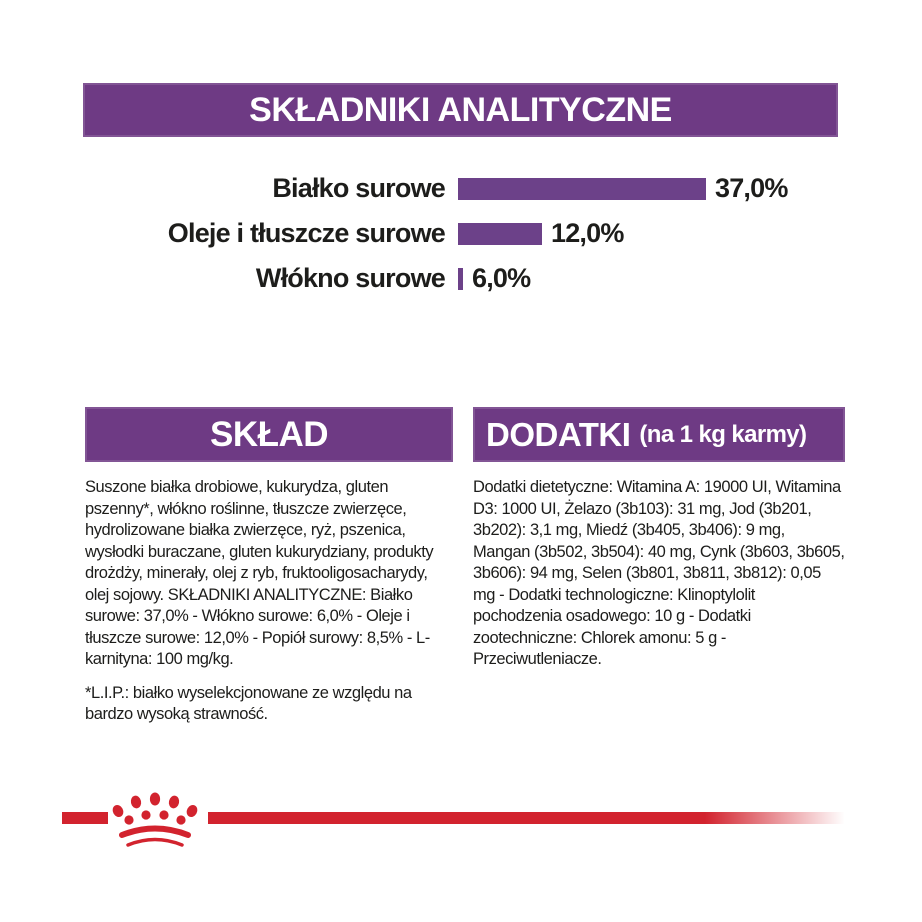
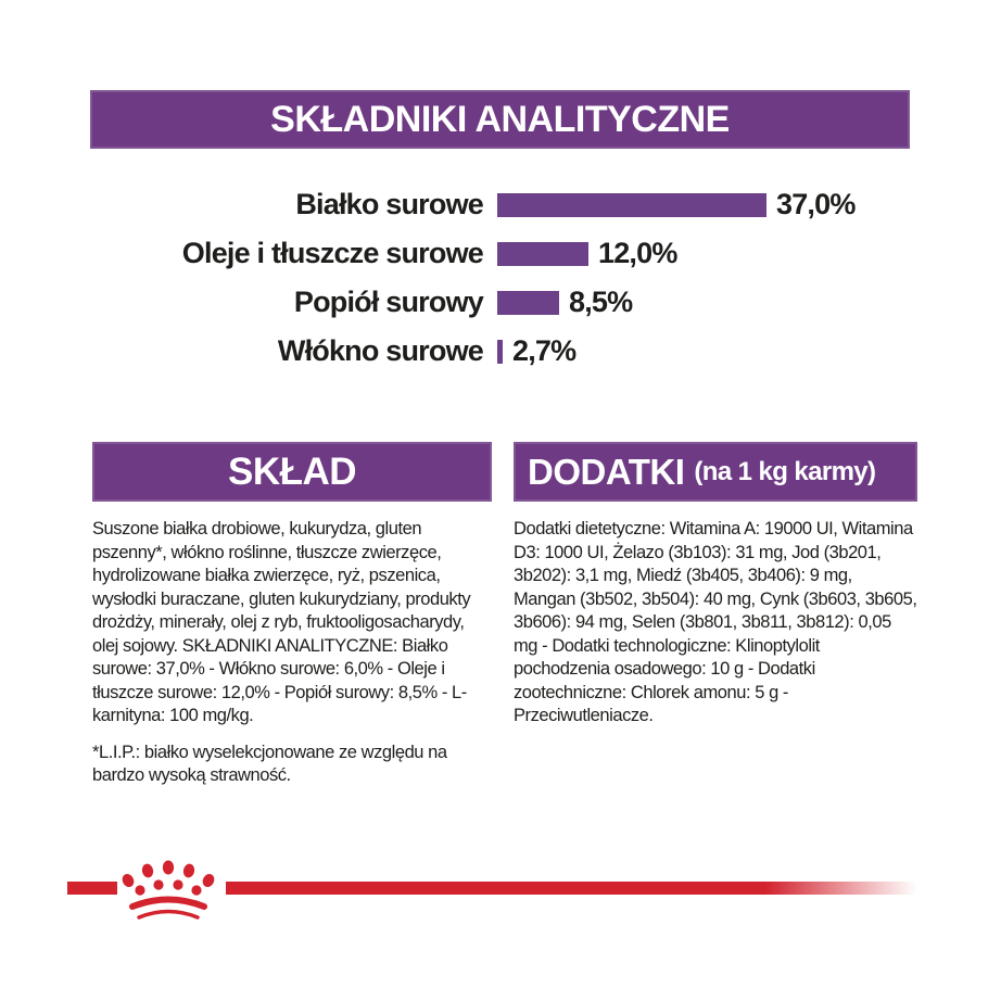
  SKŁADNIKI ANALITYCZNE
  Białko surowe
  37,0%
  Oleje i tłuszcze surowe
  12,0%
+ Popiół surowy
+ 8,5%
  Włókno surowe
- 6,0%
+ 2,7%
  SKŁAD
  Suszone białka drobiowe, kukurydza, gluten pszenny*, włókno roślinne, tłuszcze zwierzęce, hydrolizowane białka zwierzęce, ryż, pszenica, wysłodki buraczane, gluten kukurydziany, produkty drożdży, minerały, olej z ryb, fruktooligosacharydy, olej sojowy. SKŁADNIKI ANALITYCZNE: Białko surowe: 37,0% - Włókno surowe: 6,0% - Oleje i tłuszcze surowe: 12,0% - Popiół surowy: 8,5% - L-karnityna: 100 mg/kg.
  *L.I.P.: białko wyselekcjonowane ze względu na bardzo wysoką strawność.
  DODATKI
  (na 1 kg karmy)
  Dodatki dietetyczne: Witamina A: 19000 UI, Witamina D3: 1000 UI, Żelazo (3b103): 31 mg, Jod (3b201, 3b202): 3,1 mg, Miedź (3b405, 3b406): 9 mg, Mangan (3b502, 3b504): 40 mg, Cynk (3b603, 3b605, 3b606): 94 mg, Selen (3b801, 3b811, 3b812): 0,05 mg - Dodatki technologiczne: Klinoptylolit pochodzenia osadowego: 10 g - Dodatki zootechniczne: Chlorek amonu: 5 g - Przeciwutleniacze.
